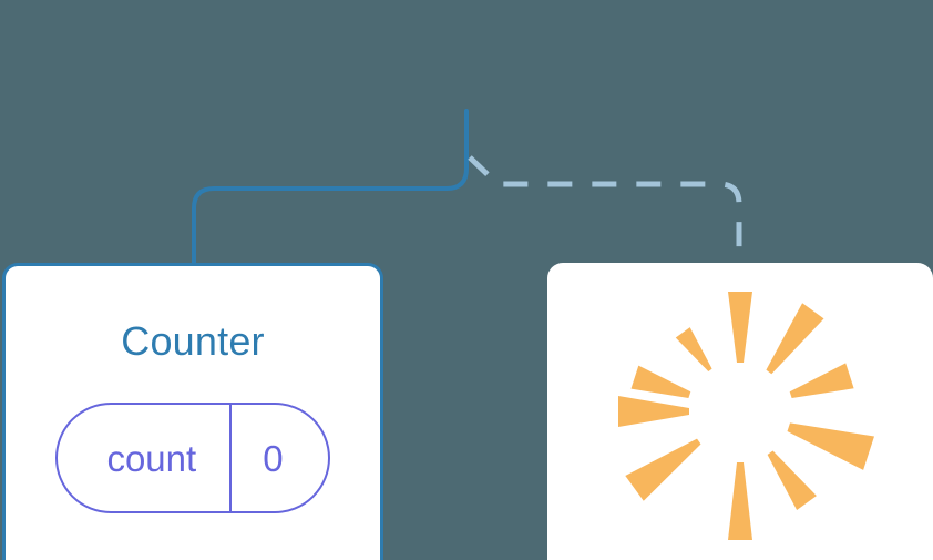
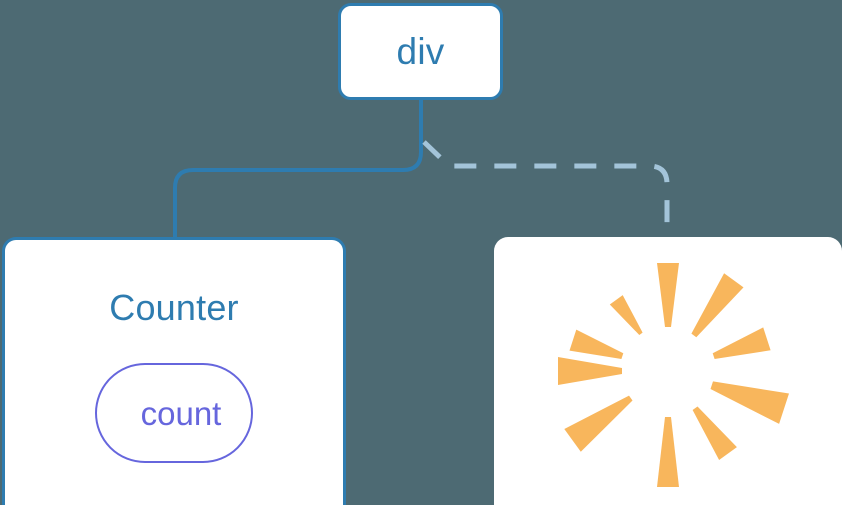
+ div
  Counter
  count
- 0
